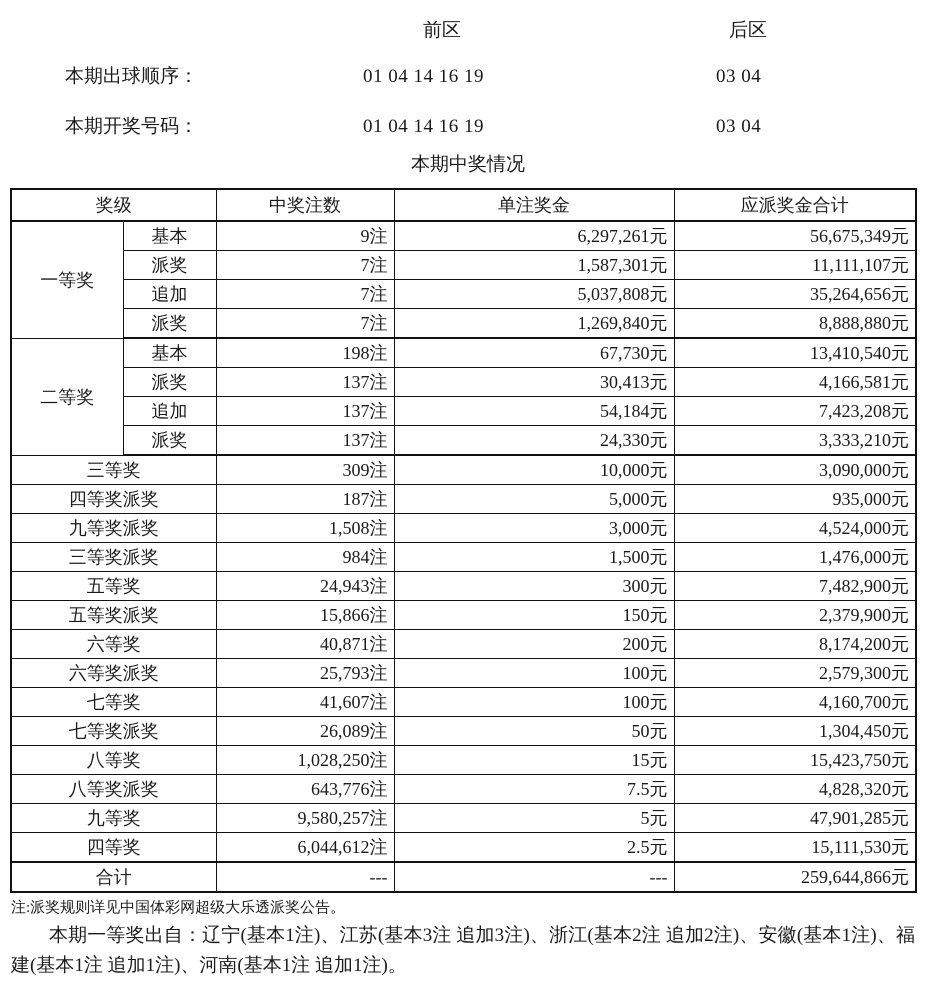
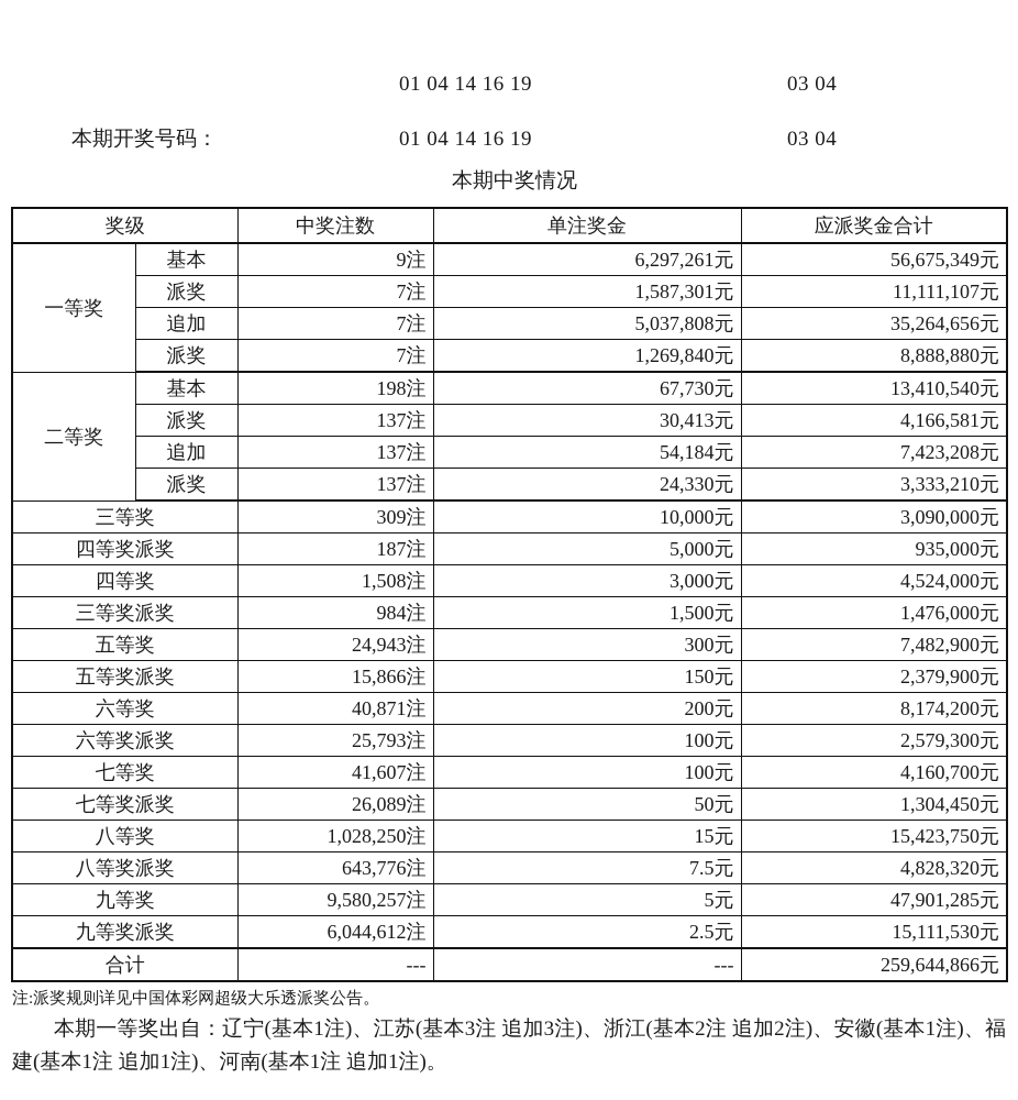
- 前区
- 后区
- 本期出球顺序：
  01 04 14 16 19
  03 04
  本期开奖号码：
  01 04 14 16 19
  03 04
  本期中奖情况
  奖级	中奖注数	单注奖金	应派奖金合计
  一等奖	基本	9注	6,297,261元	56,675,349元
  派奖	7注	1,587,301元	11,111,107元
  追加	7注	5,037,808元	35,264,656元
  派奖	7注	1,269,840元	8,888,880元
  二等奖	基本	198注	67,730元	13,410,540元
  派奖	137注	30,413元	4,166,581元
  追加	137注	54,184元	7,423,208元
  派奖	137注	24,330元	3,333,210元
  三等奖	309注	10,000元	3,090,000元
  四等奖派奖	187注	5,000元	935,000元
- 九等奖派奖	1,508注	3,000元	4,524,000元
+ 四等奖	1,508注	3,000元	4,524,000元
  三等奖派奖	984注	1,500元	1,476,000元
  五等奖	24,943注	300元	7,482,900元
  五等奖派奖	15,866注	150元	2,379,900元
  六等奖	40,871注	200元	8,174,200元
  六等奖派奖	25,793注	100元	2,579,300元
  七等奖	41,607注	100元	4,160,700元
  七等奖派奖	26,089注	50元	1,304,450元
  八等奖	1,028,250注	15元	15,423,750元
  八等奖派奖	643,776注	7.5元	4,828,320元
  九等奖	9,580,257注	5元	47,901,285元
- 四等奖	6,044,612注	2.5元	15,111,530元
+ 九等奖派奖	6,044,612注	2.5元	15,111,530元
  合计	---	---	259,644,866元
  注:派奖规则详见中国体彩网超级大乐透派奖公告。
  本期一等奖出自：辽宁(基本1注)、江苏(基本3注 追加3注)、浙江(基本2注 追加2注)、安徽(基本1注)、福建(基本1注 追加1注)、河南(基本1注 追加1注)。
